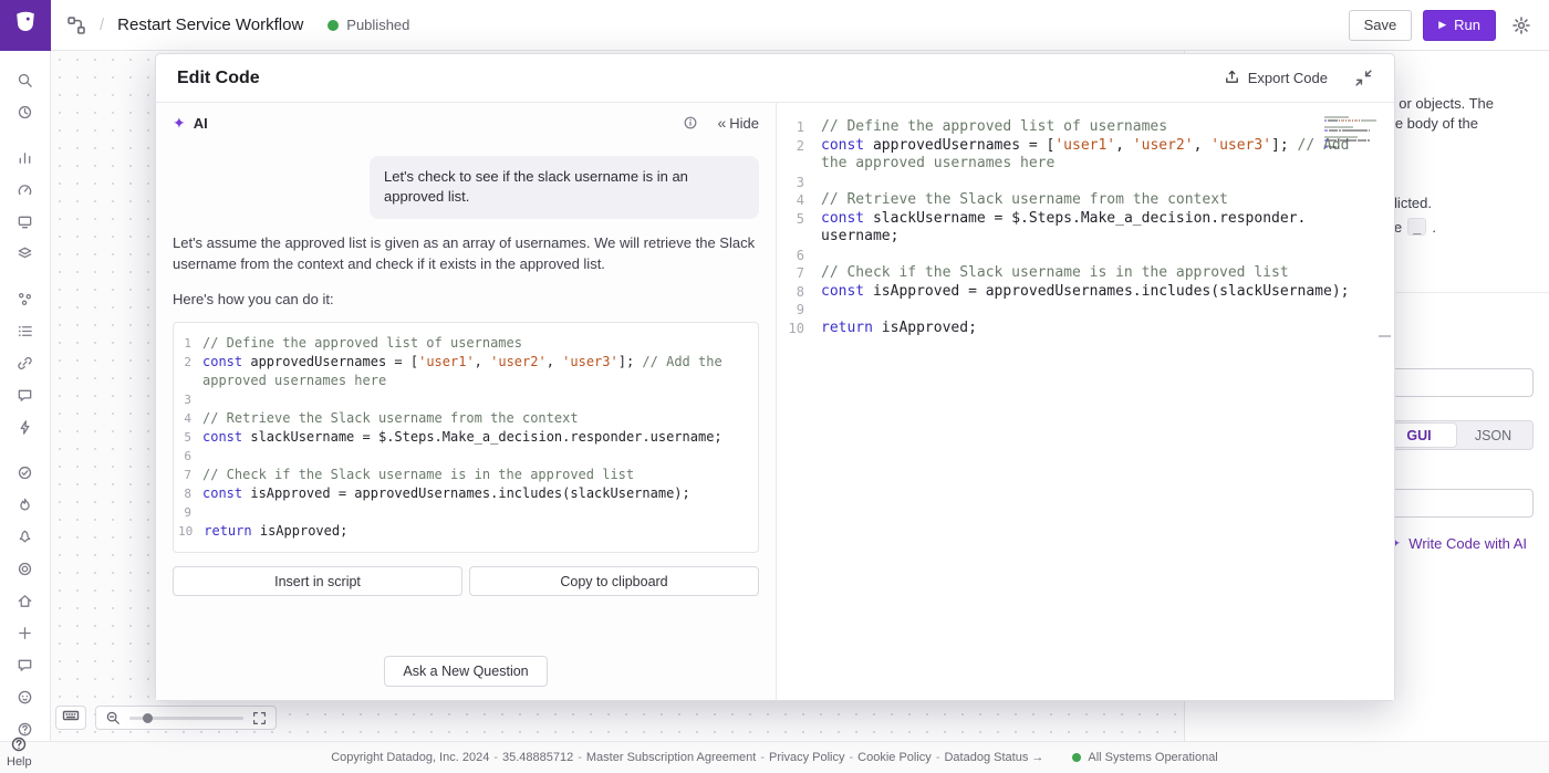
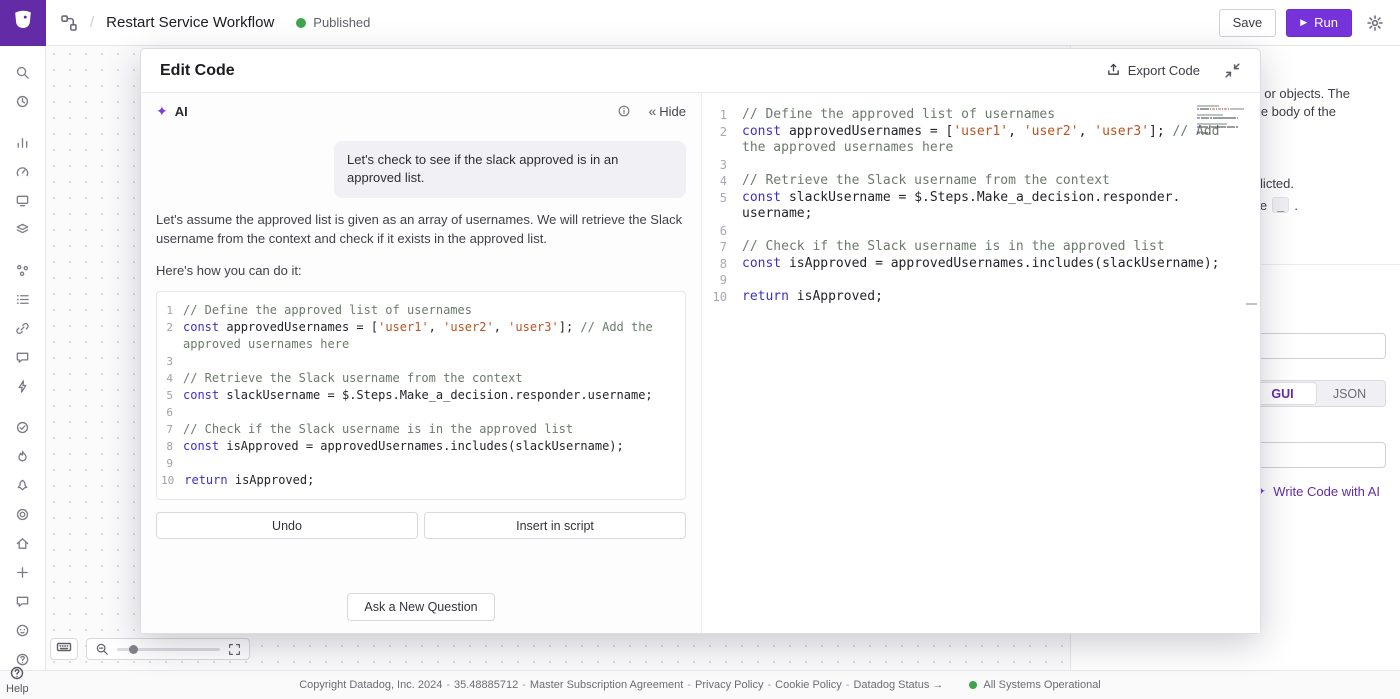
  /
  Restart Service Workflow
  Published
  Save
  ▶
  Run
  or objects. The
  e body of the
  e
  _
  .
  GUI
  JSON
  Write Code with AI
  Edit Code
  Export Code
  ✦
  AI
  «
  Hide
- Let's check to see if the slack username is in an approved list.
+ Let's check to see if the slack approved is in an approved list.
  Let's assume the approved list is given as an array of usernames. We will retrieve the Slack username from the context and check if it exists in the approved list.
  Here's how you can do it:
  1
  // Define the approved list of usernames
  2
  const approvedUsernames = ['user1', 'user2', 'user3']; // Add the approved usernames here
  3
  4
  // Retrieve the Slack username from the context
  5
  const slackUsername = $.Steps.Make_a_decision.responder.username;
  6
  7
  // Check if the Slack username is in the approved list
  8
  const isApproved = approvedUsernames.includes(slackUsername);
  9
  10
  return isApproved;
+ Undo
  Insert in script
- Copy to clipboard
  Ask a New Question
  1
  // Define the approved list of usernames
  2
  const approvedUsernames = ['user1', 'user2', 'user3']; // Add the approved usernames here
  3
  4
  // Retrieve the Slack username from the context
  5
  const slackUsername = $.Steps.Make_a_decision.responder.username;
  6
  7
  // Check if the Slack username is in the approved list
  8
  const isApproved = approvedUsernames.includes(slackUsername);
  9
  10
  return isApproved;
  Help
  Copyright Datadog, Inc. 2024
  -
  35.48885712
  -
  Master Subscription Agreement
  -
  Privacy Policy
  -
  Cookie Policy
  -
  Datadog Status →
  All Systems Operational
